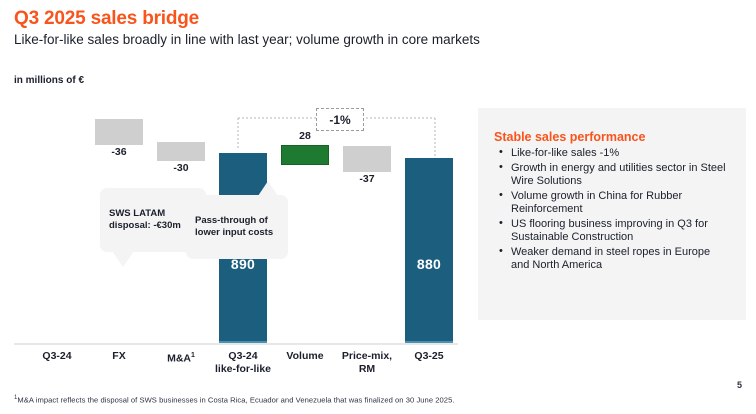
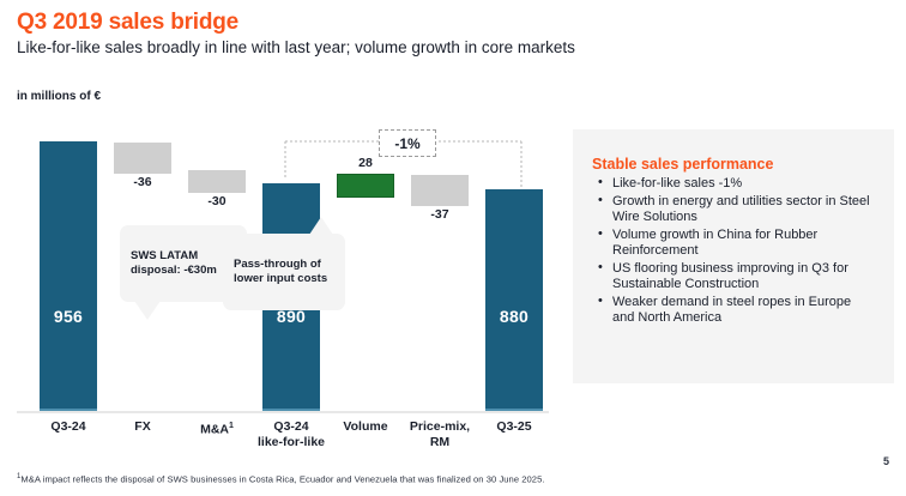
- Q3 2025 sales bridge
+ Q3 2019 sales bridge
  Like-for-like sales broadly in line with last year; volume growth in core markets
  in millions of €
  -1%
+ 956
  -36
  -30
  890
  28
  -37
  880
  SWS LATAM
  disposal: -€30m
  Pass-through of
  lower input costs
  Q3-24
  FX
  M&A
  Q3-24
  like-for-like
  Volume
  Price-mix,
  RM
  Q3-25
  Stable sales performance
  Like-for-like sales -1%
  Growth in energy and utilities sector in Steel Wire Solutions
  Volume growth in China for Rubber Reinforcement
  US flooring business improving in Q3 for Sustainable Construction
  Weaker demand in steel ropes in Europe and North America
  M&A impact reflects the disposal of SWS businesses in Costa Rica, Ecuador and Venezuela that was finalized on 30 June 2025.
  5
